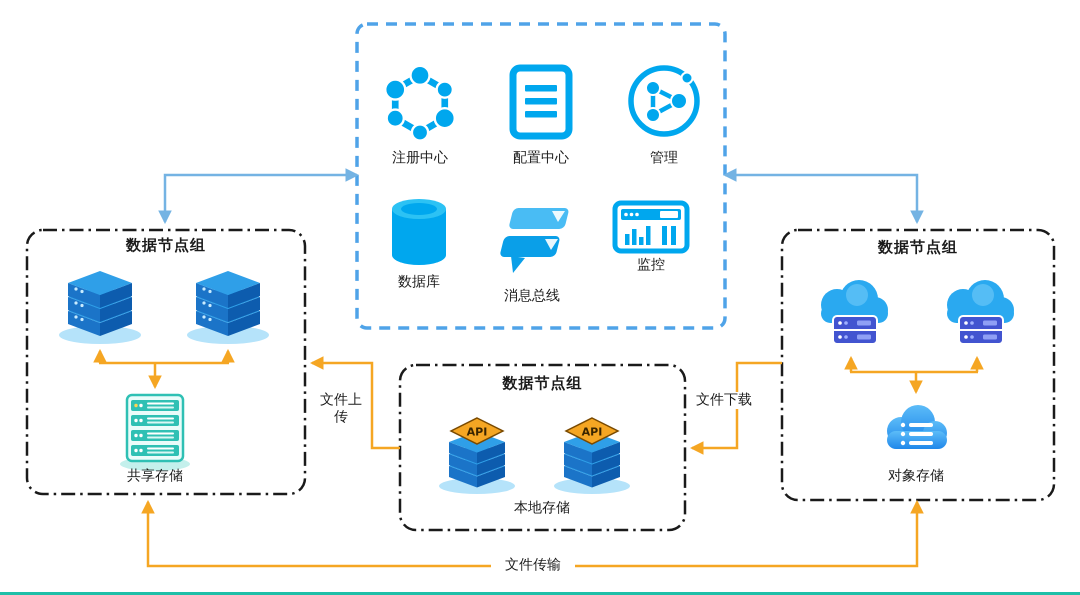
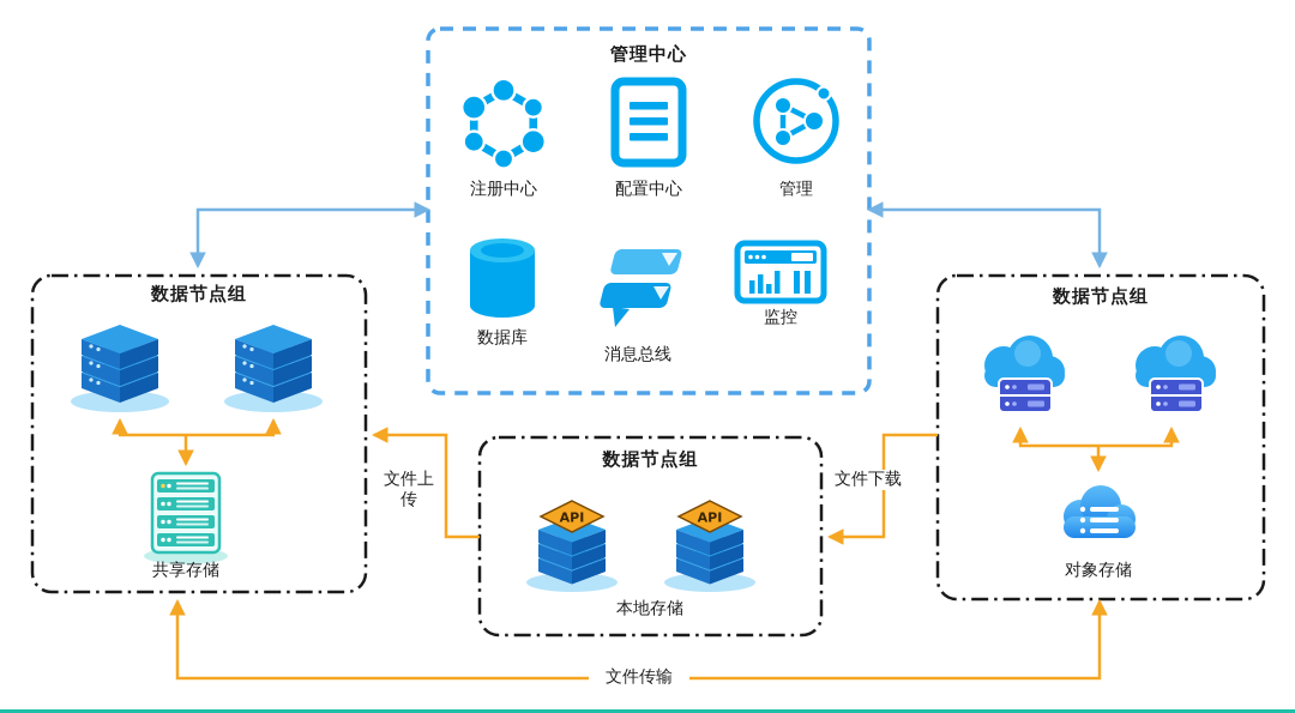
+ 管理中心
  注册中心
  配置中心
  管理
  数据库
  消息总线
  监控
  数据节点组
  共享存储
  数据节点组
  API
  API
  本地存储
  数据节点组
  对象存储
  文件上传
  文件下载
  文件传输
